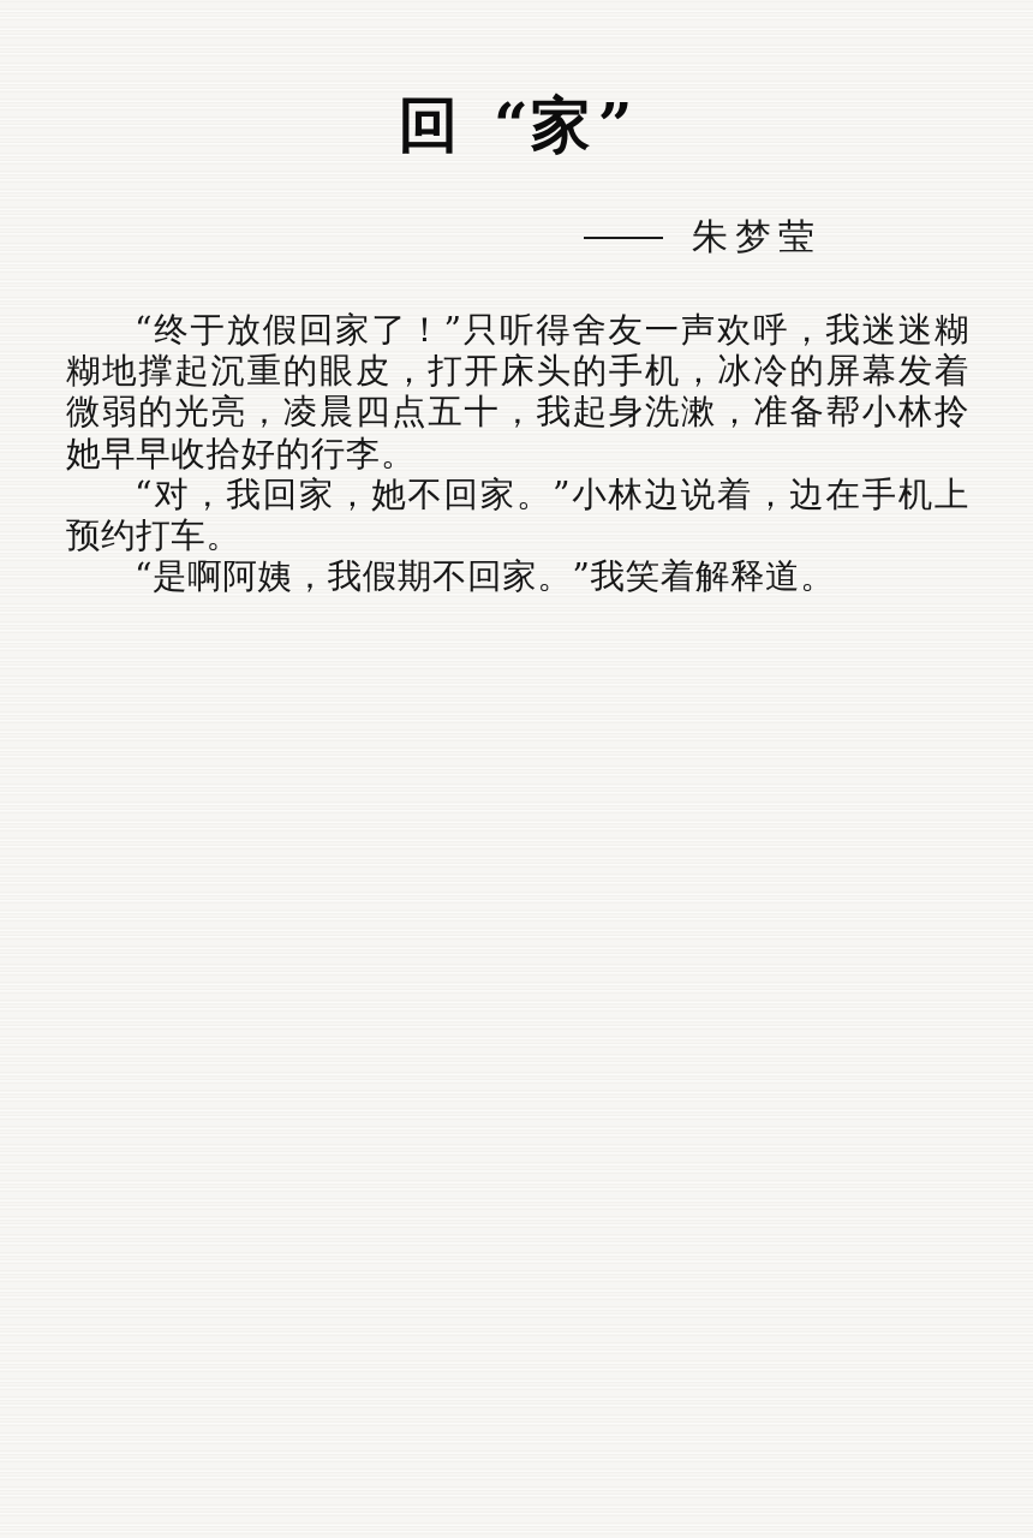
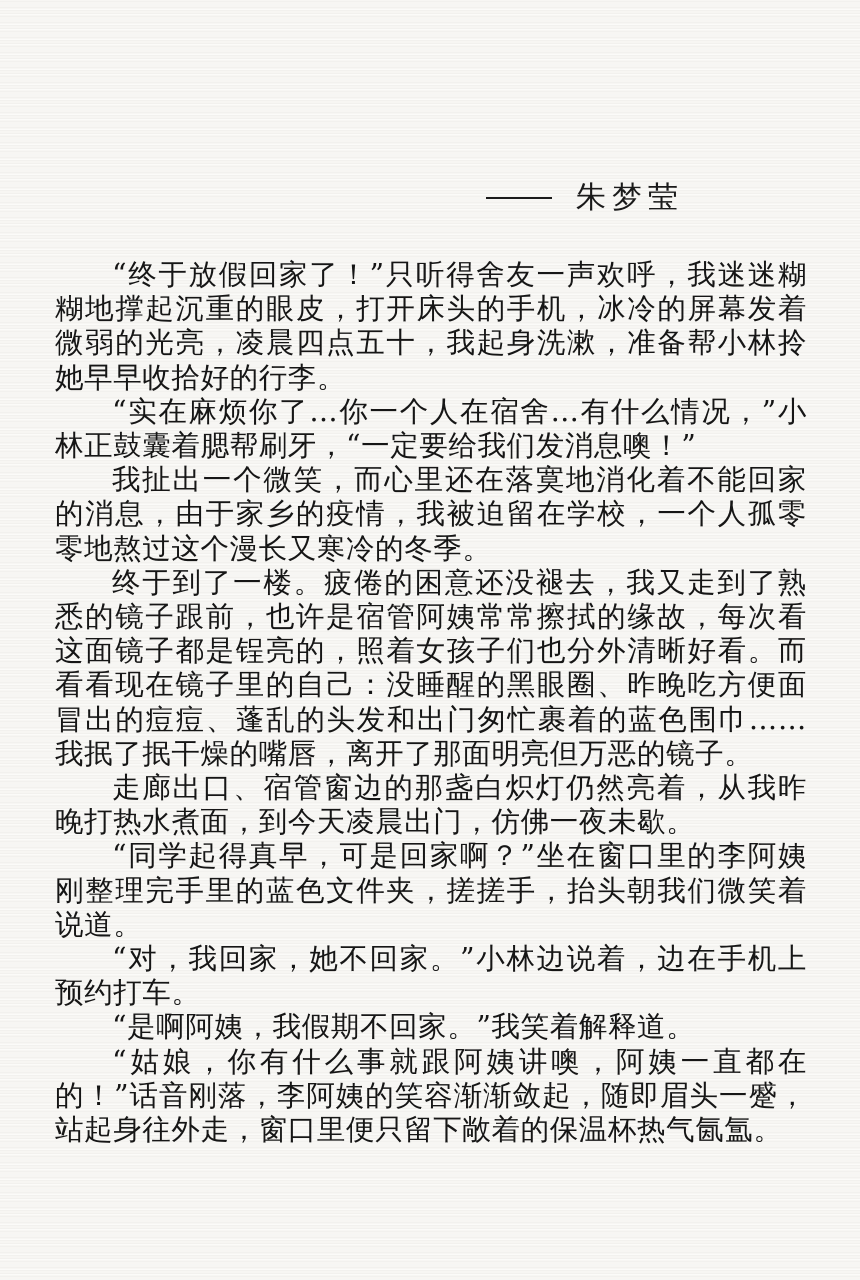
- 回 “家”
  朱梦莹
  “终于放假回家了！”只听得舍友一声欢呼，我迷迷糊糊地撑起沉重的眼皮，打开床头的手机，冰冷的屏幕发着微弱的光亮，凌晨四点五十，我起身洗漱，准备帮小林拎她早早收拾好的行李。
+ “实在麻烦你了…你一个人在宿舍…有什么情况，”小林正鼓囊着腮帮刷牙，“一定要给我们发消息噢！”
+ 我扯出一个微笑，而心里还在落寞地消化着不能回家的消息，由于家乡的疫情，我被迫留在学校，一个人孤零零地熬过这个漫长又寒冷的冬季。
+ 终于到了一楼。疲倦的困意还没褪去，我又走到了熟悉的镜子跟前，也许是宿管阿姨常常擦拭的缘故，每次看这面镜子都是锃亮的，照着女孩子们也分外清晰好看。而看看现在镜子里的自己：没睡醒的黑眼圈、昨晚吃方便面冒出的痘痘、蓬乱的头发和出门匆忙裹着的蓝色围巾……我抿了抿干燥的嘴唇，离开了那面明亮但万恶的镜子。
+ 走廊出口、宿管窗边的那盏白炽灯仍然亮着，从我昨晚打热水煮面，到今天凌晨出门，仿佛一夜未歇。
+ “同学起得真早，可是回家啊？”坐在窗口里的李阿姨刚整理完手里的蓝色文件夹，搓搓手，抬头朝我们微笑着说道。
  “对，我回家，她不回家。”小林边说着，边在手机上预约打车。
  “是啊阿姨，我假期不回家。”我笑着解释道。
+ “姑娘，你有什么事就跟阿姨讲噢，阿姨一直都在的！”话音刚落，李阿姨的笑容渐渐敛起，随即眉头一蹙，站起身往外走，窗口里便只留下敞着的保温杯热气氤氲。
